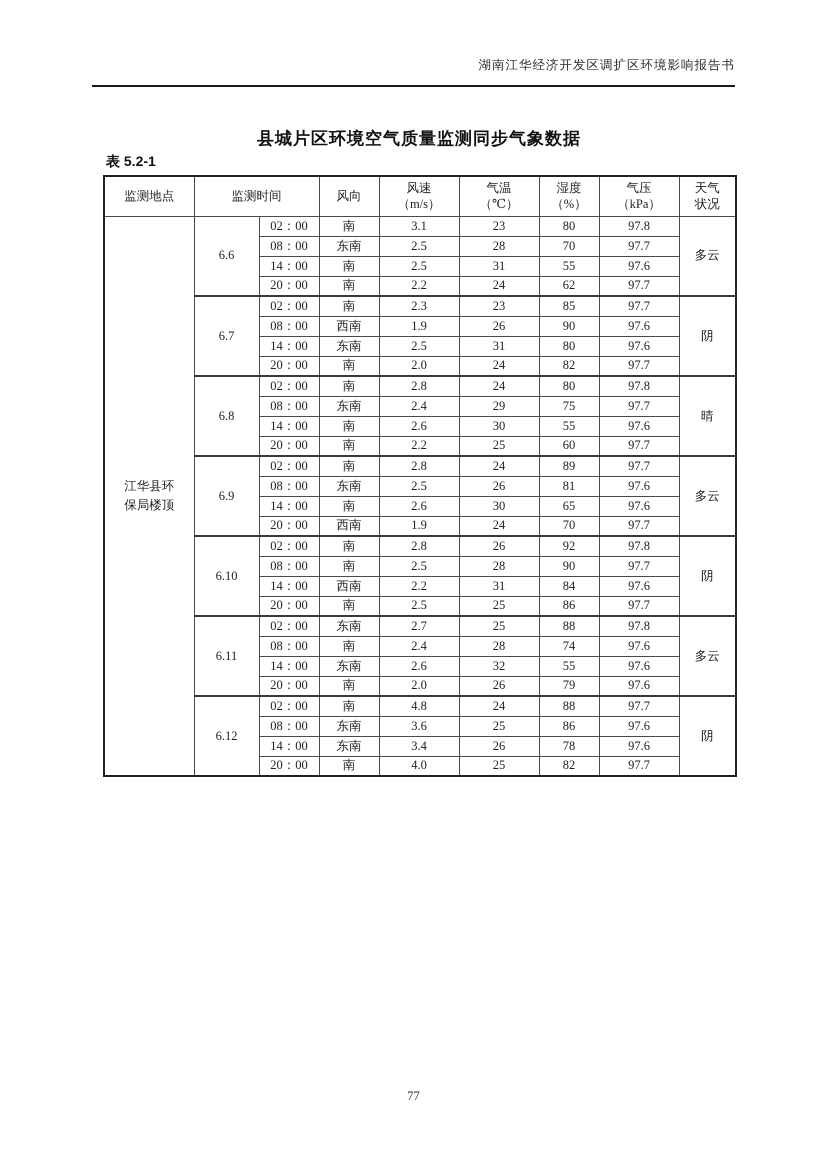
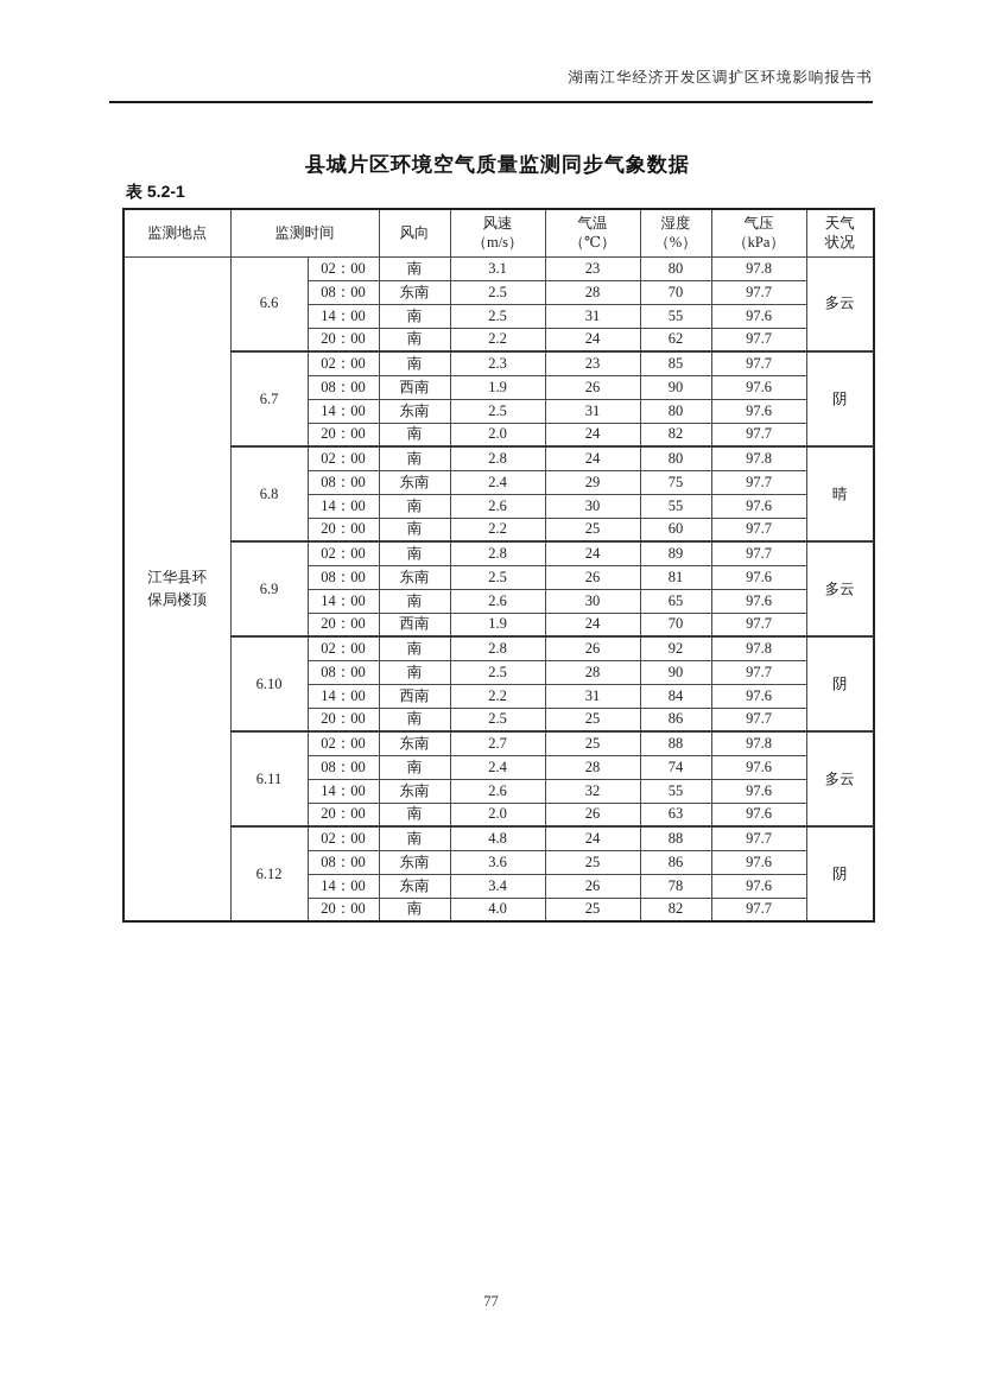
  湖南江华经济开发区调扩区环境影响报告书
  县城片区环境空气质量监测同步气象数据
  表 5.2-1
  监测地点	监测时间	风向	风速 （m/s）	气温 （℃）	湿度 （%）	气压 （kPa）	天气 状况
  江华县环保局楼顶	6.6	02：00	南	3.1	23	80	97.8	多云
  08：00	东南	2.5	28	70	97.7
  14：00	南	2.5	31	55	97.6
  20：00	南	2.2	24	62	97.7
  6.7	02：00	南	2.3	23	85	97.7	阴
  08：00	西南	1.9	26	90	97.6
  14：00	东南	2.5	31	80	97.6
  20：00	南	2.0	24	82	97.7
  6.8	02：00	南	2.8	24	80	97.8	晴
  08：00	东南	2.4	29	75	97.7
  14：00	南	2.6	30	55	97.6
  20：00	南	2.2	25	60	97.7
  6.9	02：00	南	2.8	24	89	97.7	多云
  08：00	东南	2.5	26	81	97.6
  14：00	南	2.6	30	65	97.6
  20：00	西南	1.9	24	70	97.7
  6.10	02：00	南	2.8	26	92	97.8	阴
  08：00	南	2.5	28	90	97.7
  14：00	西南	2.2	31	84	97.6
  20：00	南	2.5	25	86	97.7
  6.11	02：00	东南	2.7	25	88	97.8	多云
  08：00	南	2.4	28	74	97.6
  14：00	东南	2.6	32	55	97.6
- 20：00	南	2.0	26	79	97.6
+ 20：00	南	2.0	26	63	97.6
  6.12	02：00	南	4.8	24	88	97.7	阴
  08：00	东南	3.6	25	86	97.6
  14：00	东南	3.4	26	78	97.6
  20：00	南	4.0	25	82	97.7
  77
